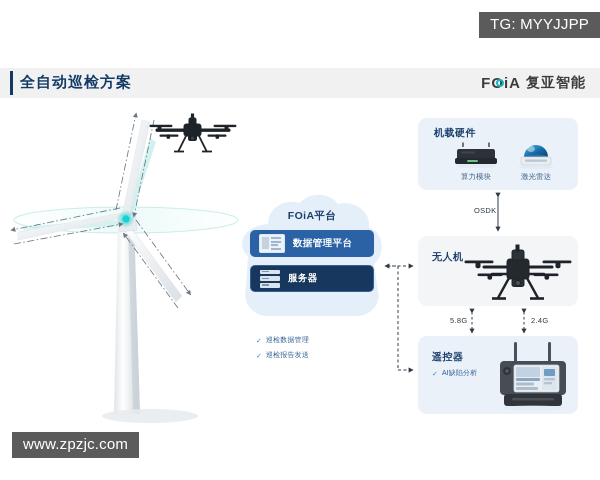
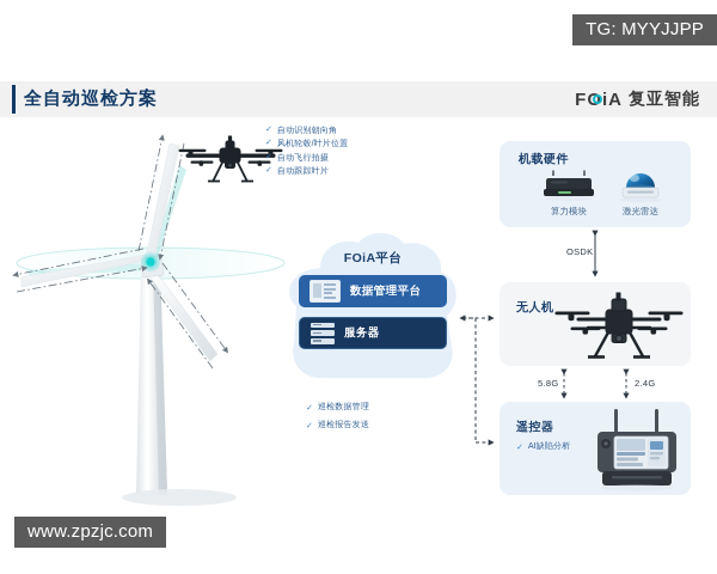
  TG: MYYJJPP
  全自动巡检方案
  FOiA
  复亚智能
+ 自动识别朝向角
+ 风机轮毂/叶片位置
+ 自动飞行拍摄
+ 自动跟踪叶片
  FOiA平台
  数据管理平台
  服务器
  巡检数据管理
  巡检报告发送
  OSDK
  5.8G
  2.4G
  机载硬件
  算力模块
  激光雷达
  无人机
  遥控器
  AI缺陷分析
  www.zpzjc.com
